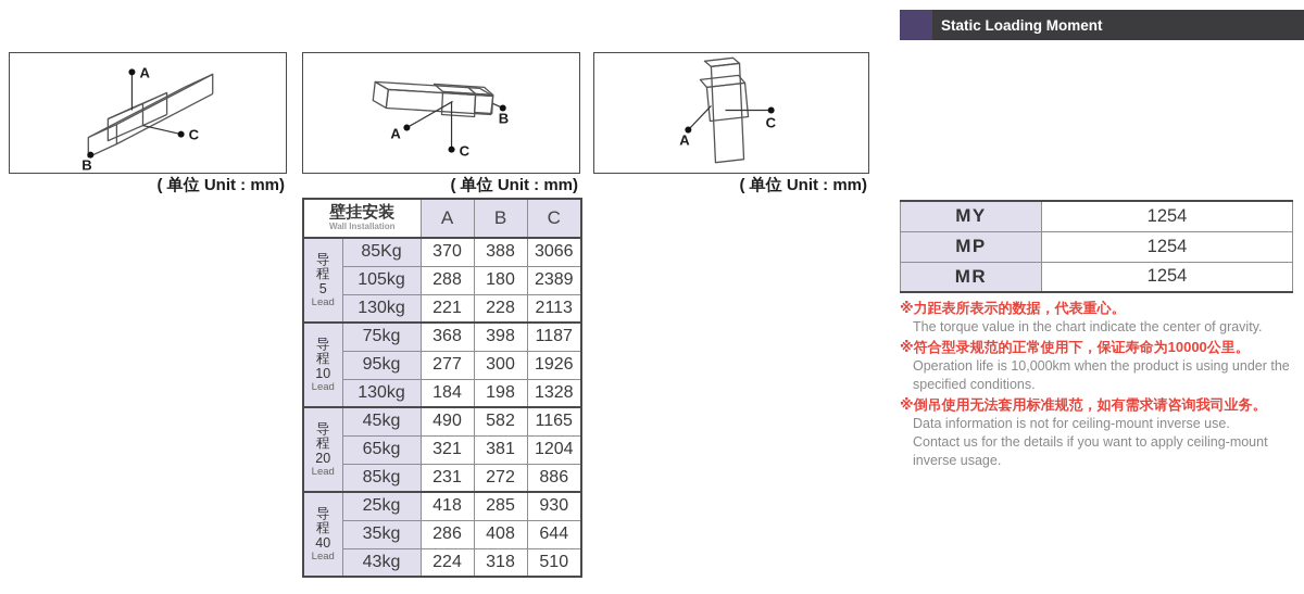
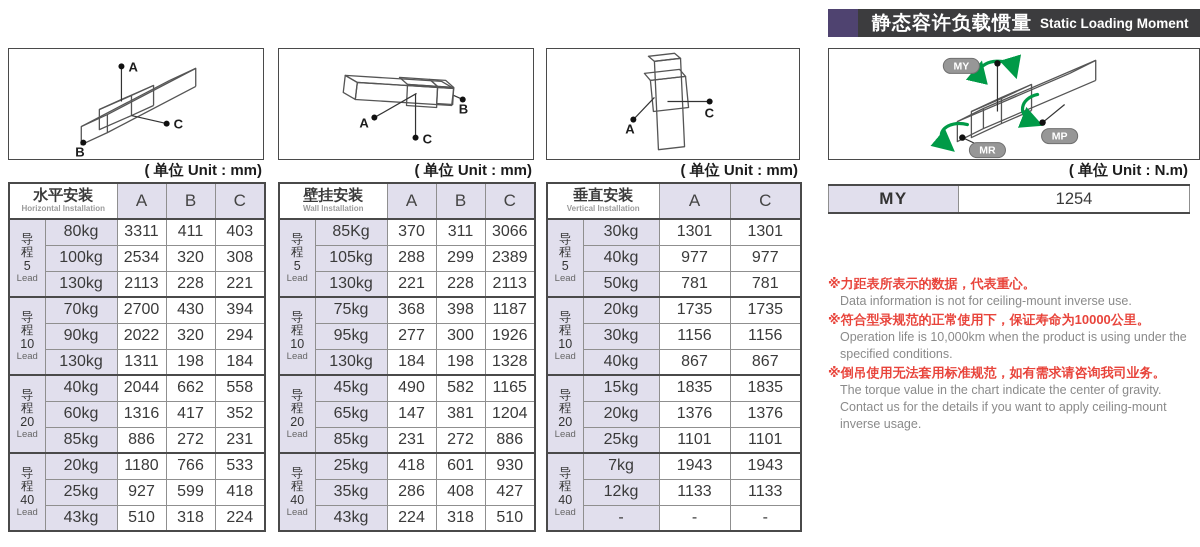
+ 静态容许负载惯量
  Static Loading Moment
  A
  C
  B
  A
  C
  B
  A
  C
+ MY
+ MP
+ MR
  ( 单位 Unit : mm)
  ( 单位 Unit : mm)
  ( 单位 Unit : mm)
+ ( 单位 Unit : N.m)
+ 水平安装Horizontal Installation	A	B	C
+ 导程5Lead	80kg	3311	411	403
+ 100kg	2534	320	308
+ 130kg	2113	228	221
+ 导程10Lead	70kg	2700	430	394
+ 90kg	2022	320	294
+ 130kg	1311	198	184
+ 导程20Lead	40kg	2044	662	558
+ 60kg	1316	417	352
+ 85kg	886	272	231
+ 导程40Lead	20kg	1180	766	533
+ 25kg	927	599	418
+ 43kg	510	318	224
  壁挂安装Wall Installation	A	B	C
- 导程5Lead	85Kg	370	388	3066
+ 导程5Lead	85Kg	370	311	3066
- 105kg	288	180	2389
+ 105kg	288	299	2389
  130kg	221	228	2113
  导程10Lead	75kg	368	398	1187
  95kg	277	300	1926
  130kg	184	198	1328
  导程20Lead	45kg	490	582	1165
- 65kg	321	381	1204
+ 65kg	147	381	1204
  85kg	231	272	886
- 导程40Lead	25kg	418	285	930
+ 导程40Lead	25kg	418	601	930
- 35kg	286	408	644
+ 35kg	286	408	427
  43kg	224	318	510
+ 垂直安装Vertical Installation	A	C
+ 导程5Lead	30kg	1301	1301
+ 40kg	977	977
+ 50kg	781	781
+ 导程10Lead	20kg	1735	1735
+ 30kg	1156	1156
+ 40kg	867	867
+ 导程20Lead	15kg	1835	1835
+ 20kg	1376	1376
+ 25kg	1101	1101
+ 导程40Lead	7kg	1943	1943
+ 12kg	1133	1133
+ -	-	-
  MY	1254
- MP	1254
- MR	1254
  ※力距表所表示的数据，代表重心。
- The torque value in the chart indicate the center of gravity.
+ Data information is not for ceiling-mount inverse use.
  ※符合型录规范的正常使用下，保证寿命为10000公里。
  Operation life is 10,000km when the product is using under the
  specified conditions.
  ※倒吊使用无法套用标准规范，如有需求请咨询我司业务。
- Data information is not for ceiling-mount inverse use.
+ The torque value in the chart indicate the center of gravity.
  Contact us for the details if you want to apply ceiling-mount
  inverse usage.
